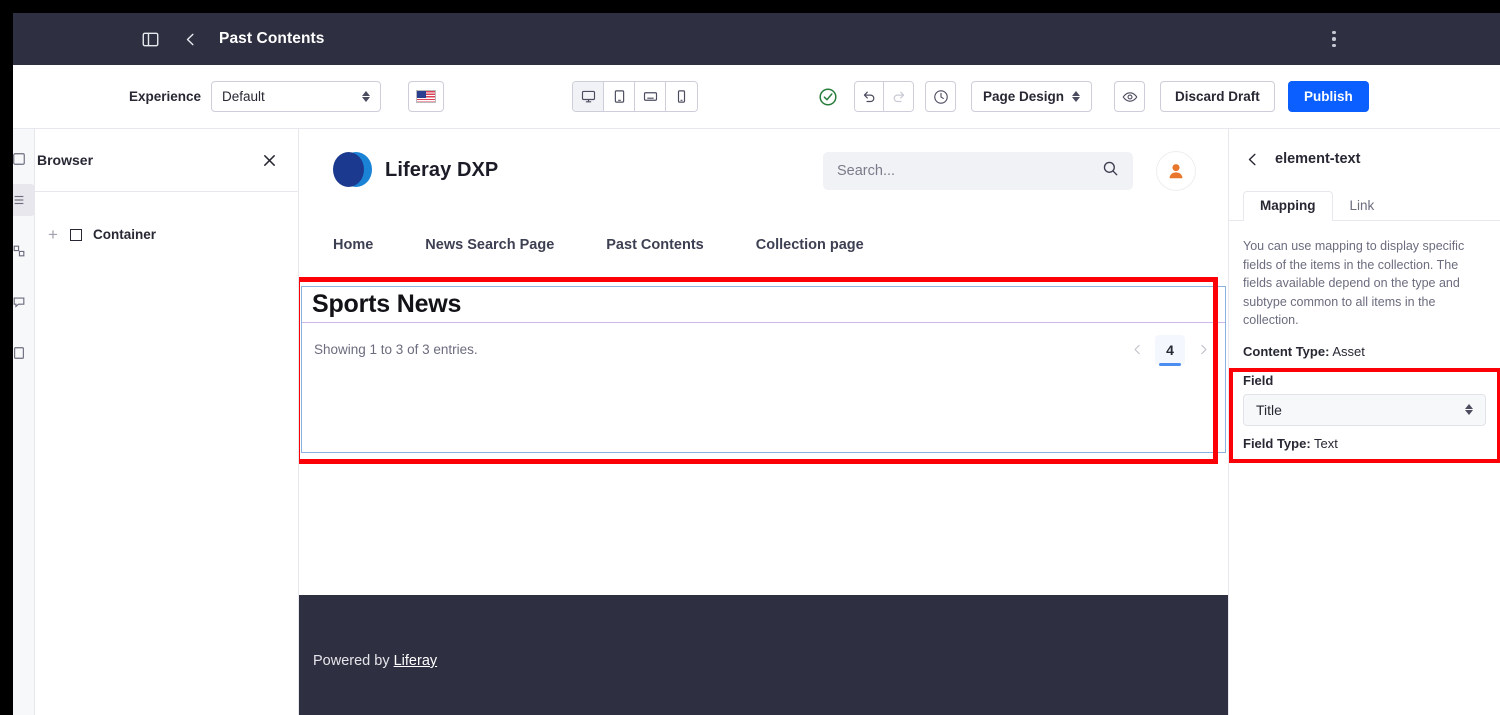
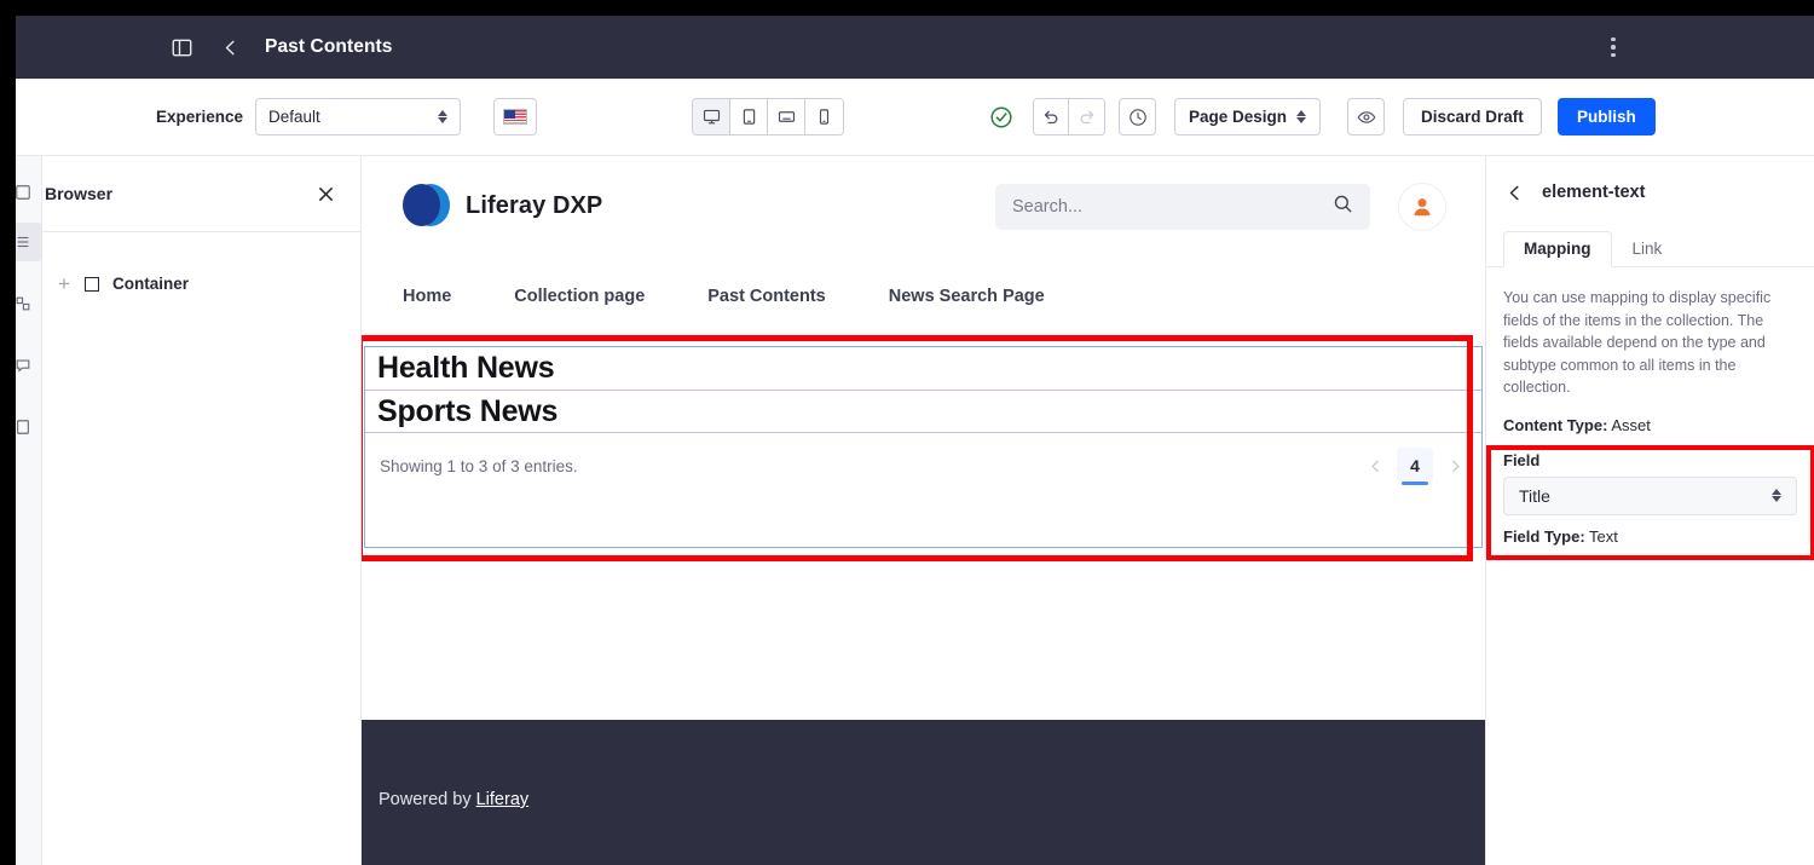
  Past Contents
  Experience
  Default
  Page Design
  Discard Draft
  Publish
  Browser
  +
  Container
  Liferay DXP
  Search...
  Home
- News Search Page
+ Collection page
  Past Contents
- Collection page
+ News Search Page
+ Health News
  Sports News
  Showing 1 to 3 of 3 entries.
  4
  Powered by Liferay
  element-text
  Mapping
  Link
  You can use mapping to display specific fields of the items in the collection. The fields available depend on the type and subtype common to all items in the collection.
  Content Type: Asset
  Field
  Title
  Field Type: Text
